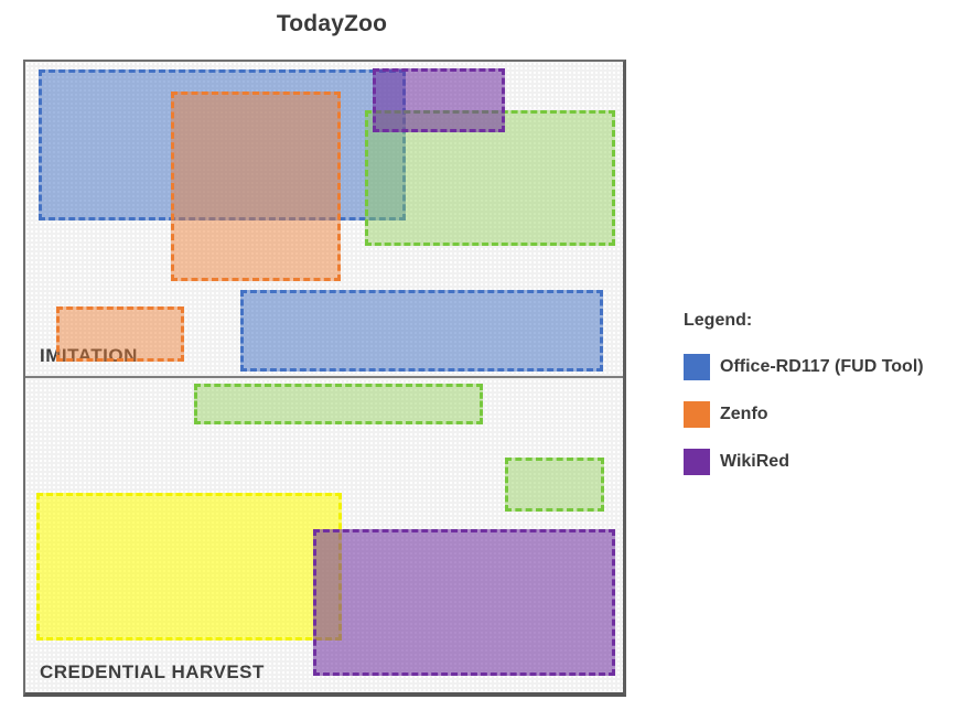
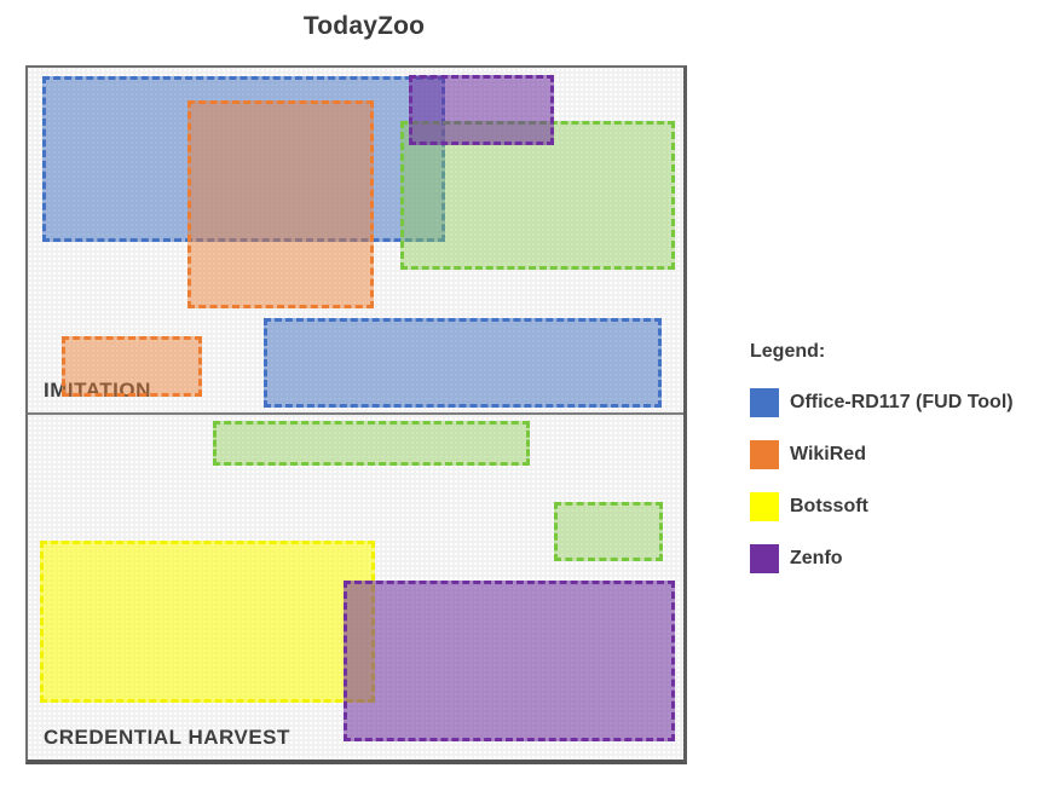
  TodayZoo
  IMITATION
  CREDENTIAL HARVEST
  Legend:
  Office-RD117 (FUD Tool)
- Zenfo
+ WikiRed
+ Botssoft
- WikiRed
+ Zenfo
